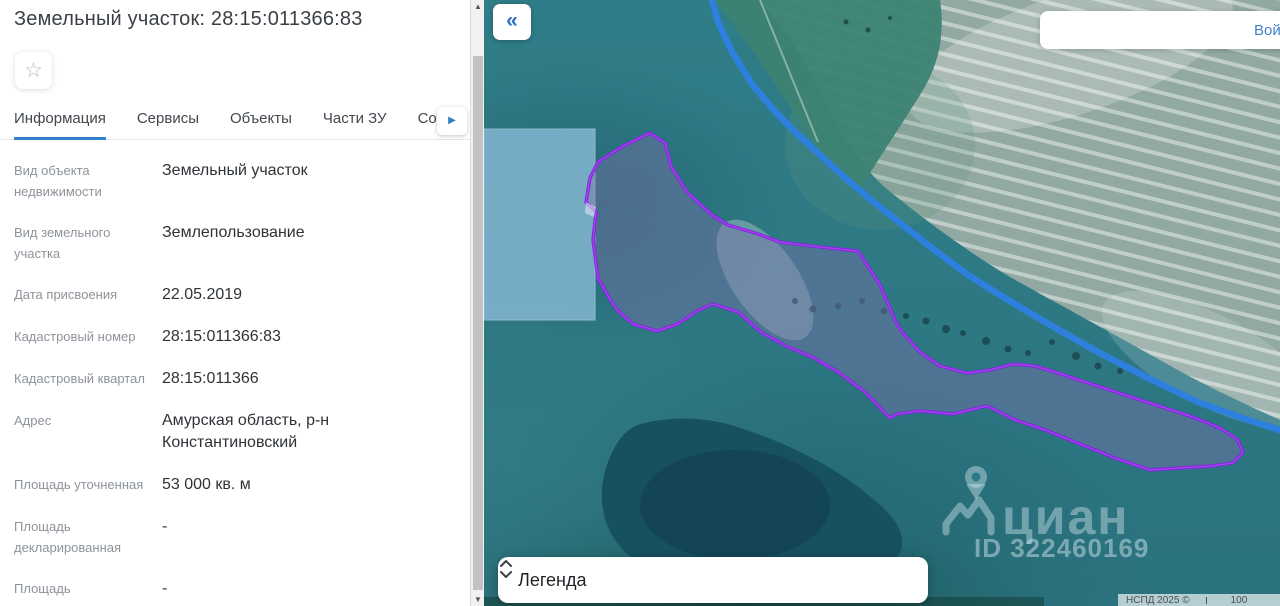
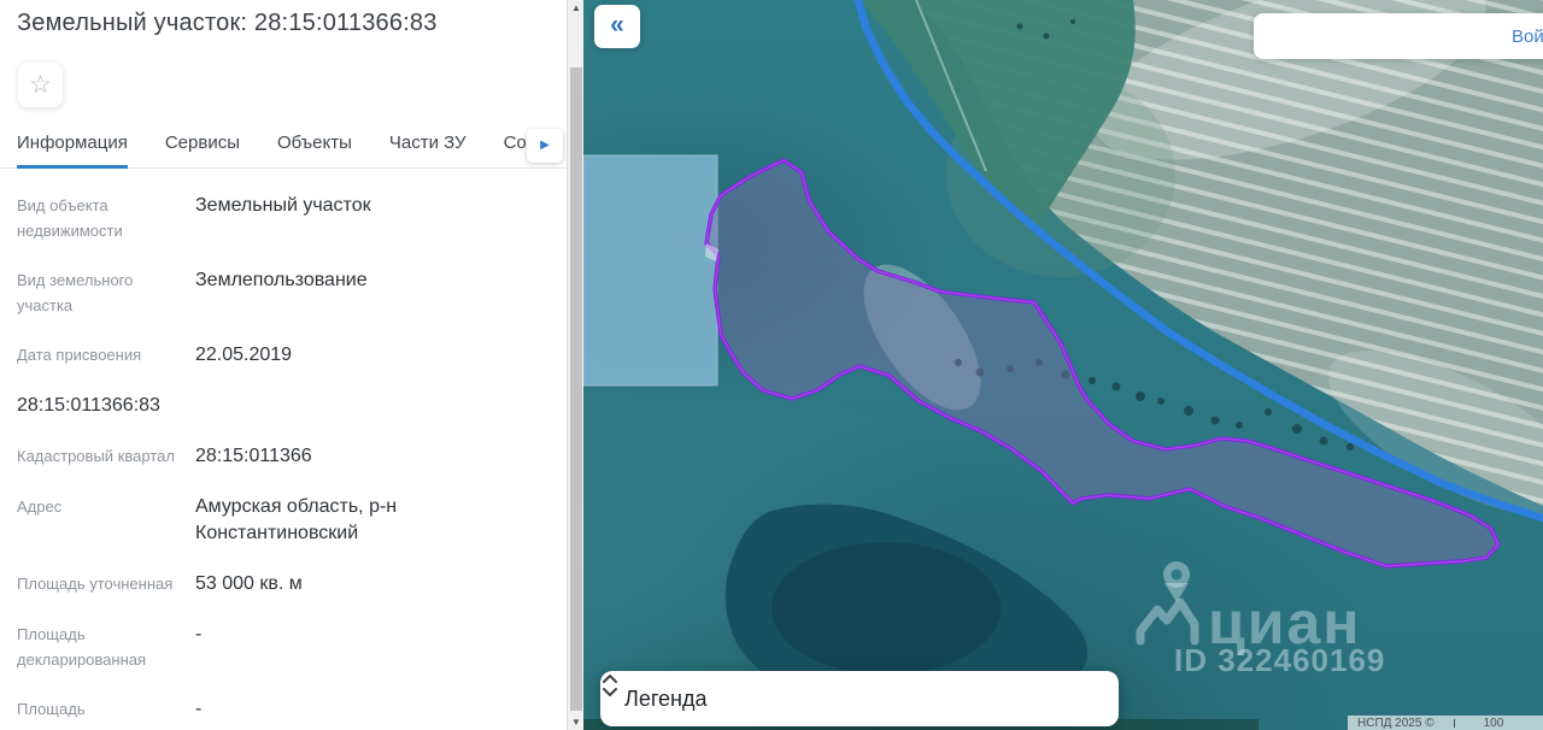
  Земельный участок: 28:15:011366:83
  ☆
  Информация
  Сервисы
  Объекты
  Части ЗУ
  ▶
  Вид объекта недвижимости
  Земельный участок
  Вид земельного участка
  Землепользование
  Дата присвоения
  22.05.2019
- Кадастровый номер
  28:15:011366:83
  Кадастровый квартал
  28:15:011366
  Адрес
  Амурская область, р-н Константиновский
  Площадь уточненная
  53 000 кв. м
  Площадь декларированная
  -
  Площадь
  -
  ▲
  ▼
  циан
  ID 322460169
  «
  Легенда
  НСПД 2025 ©
  100
